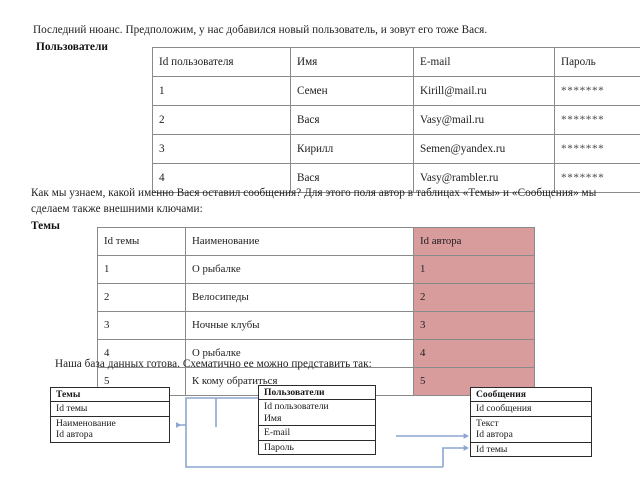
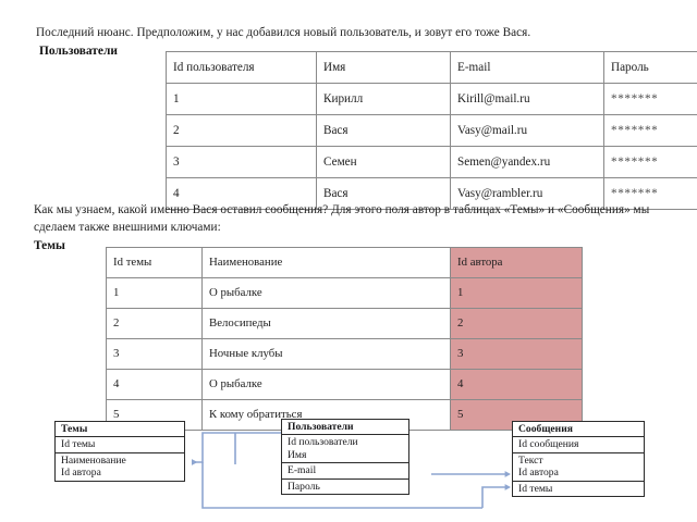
  Последний нюанс. Предположим, у нас добавился новый пользователь, и зовут его тоже Вася.
  Пользователи
  Id пользователя	Имя	E-mail	Пароль
- 1	Семен	Kirill@mail.ru	*******
+ 1	Кирилл	Kirill@mail.ru	*******
  2	Вася	Vasy@mail.ru	*******
- 3	Кирилл	Semen@yandex.ru	*******
+ 3	Семен	Semen@yandex.ru	*******
  4	Вася	Vasy@rambler.ru	*******
  Как мы узнаем, какой именно Вася оставил сообщения? Для этого поля автор в таблицах «Темы» и «Сообщения» мы сделаем также внешними ключами:
  Темы
  Id темы	Наименование	Id автора
  1	О рыбалке	1
  2	Велосипеды	2
  3	Ночные клубы	3
  4	О рыбалке	4
  5	К кому обратиться	5
- Наша база данных готова. Схематично ее можно представить так:
  Темы
  Id темы
  Наименование
  Id автора
  Пользователи
  Id пользователи
  Имя
  E-mail
  Пароль
  Сообщения
  Id сообщения
  Текст
  Id автора
  Id темы
